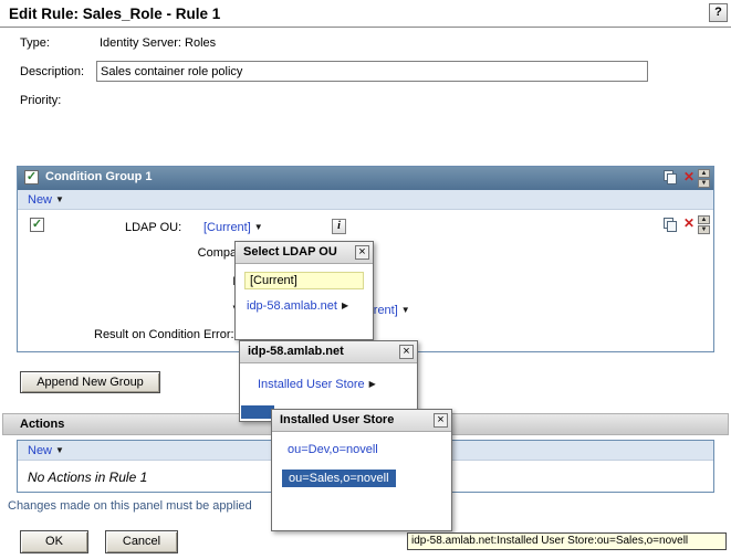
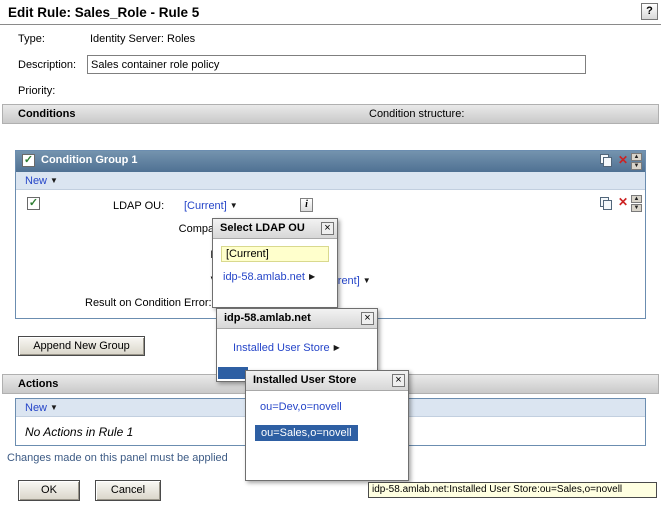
- Edit Rule: Sales_Role - Rule 1
+ Edit Rule: Sales_Role - Rule 5
  ?
  Type:
  Identity Server: Roles
  Description:
  Sales container role policy
  Priority:
+ Conditions
+ Condition structure:
  ✓
  Condition Group 1
  ✕
  New ▼
  ✓
  LDAP OU:
  [Current] ▼
  i
  ✕
  Result on Condition Error:
  Append New Group
  Actions
  New ▼
  No Actions in Rule 1
  Changes made on this panel must be applied
  OK
  Cancel
  Select LDAP OU
  ×
  [Current]
  idp-58.amlab.net ▶
  idp-58.amlab.net
  ×
  Installed User Store ▶
  Installed User Store
  ×
  ou=Dev,o=novell
  ou=Sales,o=novell
  idp-58.amlab.net:Installed User Store:ou=Sales,o=novell
